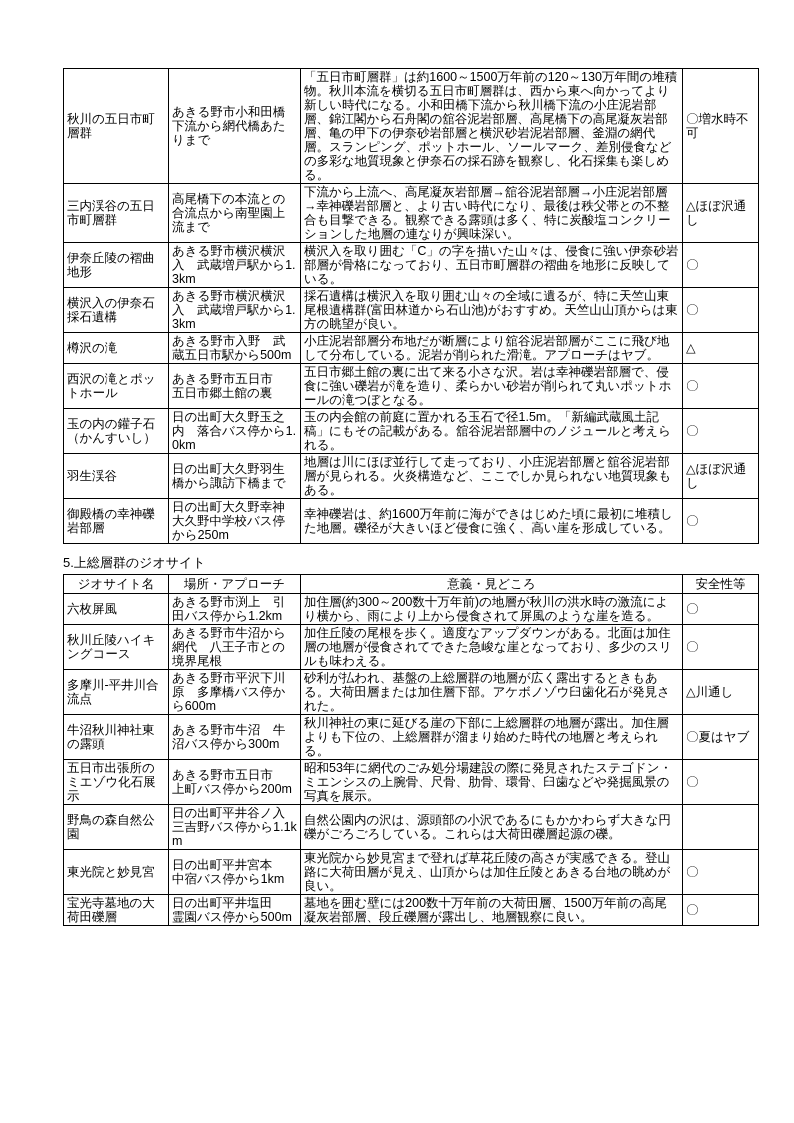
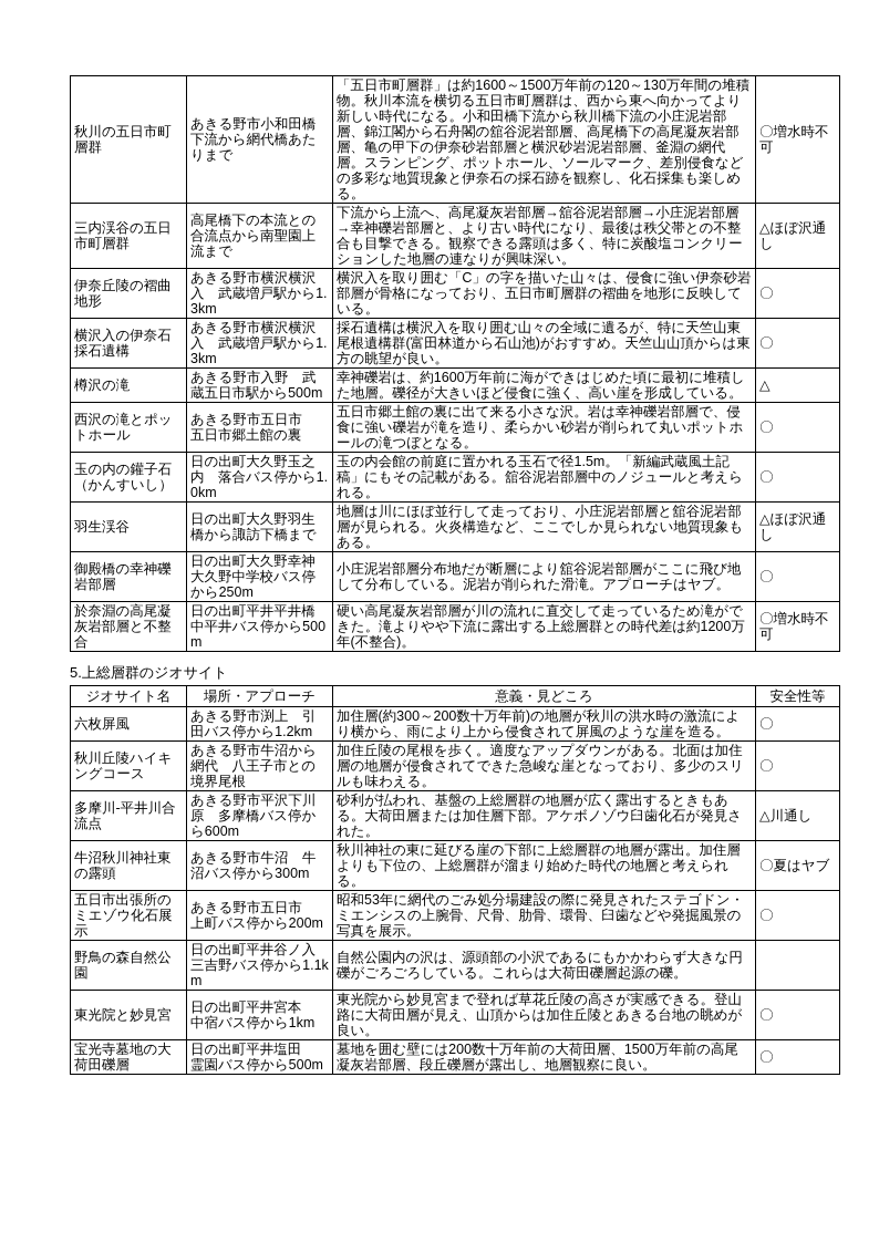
  秋川の五日市町層群	あきる野市小和田橋下流から網代橋あたりまで	「五日市町層群」は約1600～1500万年前の120～130万年間の堆積物。秋川本流を横切る五日市町層群は、西から東へ向かってより新しい時代になる。小和田橋下流から秋川橋下流の小庄泥岩部層、錦江閣から石舟閣の舘谷泥岩部層、高尾橋下の高尾凝灰岩部層、亀の甲下の伊奈砂岩部層と横沢砂岩泥岩部層、釜淵の網代層。スランピング、ポットホール、ソールマーク、差別侵食などの多彩な地質現象と伊奈石の採石跡を観察し、化石採集も楽しめる。	〇増水時不可
  三内渓谷の五日市町層群	高尾橋下の本流との合流点から南聖園上流まで	下流から上流へ、高尾凝灰岩部層→舘谷泥岩部層→小庄泥岩部層→幸神礫岩部層と、より古い時代になり、最後は秩父帯との不整合も目撃できる。観察できる露頭は多く、特に炭酸塩コンクリーションした地層の連なりが興味深い。	△ほぼ沢通し
  伊奈丘陵の褶曲地形	あきる野市横沢横沢入 武蔵増戸駅から1.3km	横沢入を取り囲む「C」の字を描いた山々は、侵食に強い伊奈砂岩部層が骨格になっており、五日市町層群の褶曲を地形に反映している。	〇
  横沢入の伊奈石採石遺構	あきる野市横沢横沢入 武蔵増戸駅から1.3km	採石遺構は横沢入を取り囲む山々の全域に遺るが、特に天竺山東尾根遺構群(富田林道から石山池)がおすすめ。天竺山山頂からは東方の眺望が良い。	〇
- 樽沢の滝	あきる野市入野 武蔵五日市駅から500m	小庄泥岩部層分布地だが断層により舘谷泥岩部層がここに飛び地して分布している。泥岩が削られた滑滝。アプローチはヤブ。	△
+ 樽沢の滝	あきる野市入野 武蔵五日市駅から500m	幸神礫岩は、約1600万年前に海ができはじめた頃に最初に堆積した地層。礫径が大きいほど侵食に強く、高い崖を形成している。	△
  西沢の滝とポットホール	あきる野市五日市 五日市郷土館の裏	五日市郷土館の裏に出て来る小さな沢。岩は幸神礫岩部層で、侵食に強い礫岩が滝を造り、柔らかい砂岩が削られて丸いポットホールの滝つぼとなる。	〇
  玉の内の鑵子石（かんすいし）	日の出町大久野玉之内 落合バス停から1.0km	玉の内会館の前庭に置かれる玉石で径1.5m。「新編武蔵風土記稿」にもその記載がある。舘谷泥岩部層中のノジュールと考えられる。	〇
  羽生渓谷	日の出町大久野羽生橋から諏訪下橋まで	地層は川にほぼ並行して走っており、小庄泥岩部層と舘谷泥岩部層が見られる。火炎構造など、ここでしか見られない地質現象もある。	△ほぼ沢通し
- 御殿橋の幸神礫岩部層	日の出町大久野幸神 大久野中学校バス停から250m	幸神礫岩は、約1600万年前に海ができはじめた頃に最初に堆積した地層。礫径が大きいほど侵食に強く、高い崖を形成している。	〇
+ 御殿橋の幸神礫岩部層	日の出町大久野幸神 大久野中学校バス停から250m	小庄泥岩部層分布地だが断層により舘谷泥岩部層がここに飛び地して分布している。泥岩が削られた滑滝。アプローチはヤブ。	〇
+ 於奈淵の高尾凝灰岩部層と不整合	日の出町平井平井橋 中平井バス停から500m	硬い高尾凝灰岩部層が川の流れに直交して走っているため滝ができた。滝よりやや下流に露出する上総層群との時代差は約1200万年(不整合)。	〇増水時不可
  5.上総層群のジオサイト
  ジオサイト名	場所・アプローチ	意義・見どころ	安全性等
  六枚屏風	あきる野市渕上 引田バス停から1.2km	加住層(約300～200数十万年前)の地層が秋川の洪水時の激流により横から、雨により上から侵食されて屏風のような崖を造る。	〇
  秋川丘陵ハイキングコース	あきる野市牛沼から網代 八王子市との境界尾根	加住丘陵の尾根を歩く。適度なアップダウンがある。北面は加住層の地層が侵食されてできた急峻な崖となっており、多少のスリルも味わえる。	〇
  多摩川-平井川合流点	あきる野市平沢下川原 多摩橋バス停から600m	砂利が払われ、基盤の上総層群の地層が広く露出するときもある。大荷田層または加住層下部。アケボノゾウ臼歯化石が発見された。	△川通し
  牛沼秋川神社東の露頭	あきる野市牛沼 牛沼バス停から300m	秋川神社の東に延びる崖の下部に上総層群の地層が露出。加住層よりも下位の、上総層群が溜まり始めた時代の地層と考えられる。	〇夏はヤブ
  五日市出張所のミエゾウ化石展示	あきる野市五日市 上町バス停から200m	昭和53年に網代のごみ処分場建設の際に発見されたステゴドン・ミエンシスの上腕骨、尺骨、肋骨、環骨、臼歯などや発掘風景の写真を展示。	〇
  野鳥の森自然公園	日の出町平井谷ノ入 三吉野バス停から1.1km	自然公園内の沢は、源頭部の小沢であるにもかかわらず大きな円礫がごろごろしている。これらは大荷田礫層起源の礫。
  東光院と妙見宮	日の出町平井宮本 中宿バス停から1km	東光院から妙見宮まで登れば草花丘陵の高さが実感できる。登山路に大荷田層が見え、山頂からは加住丘陵とあきる台地の眺めが良い。	〇
  宝光寺墓地の大荷田礫層	日の出町平井塩田 霊園バス停から500m	墓地を囲む壁には200数十万年前の大荷田層、1500万年前の高尾凝灰岩部層、段丘礫層が露出し、地層観察に良い。	〇
